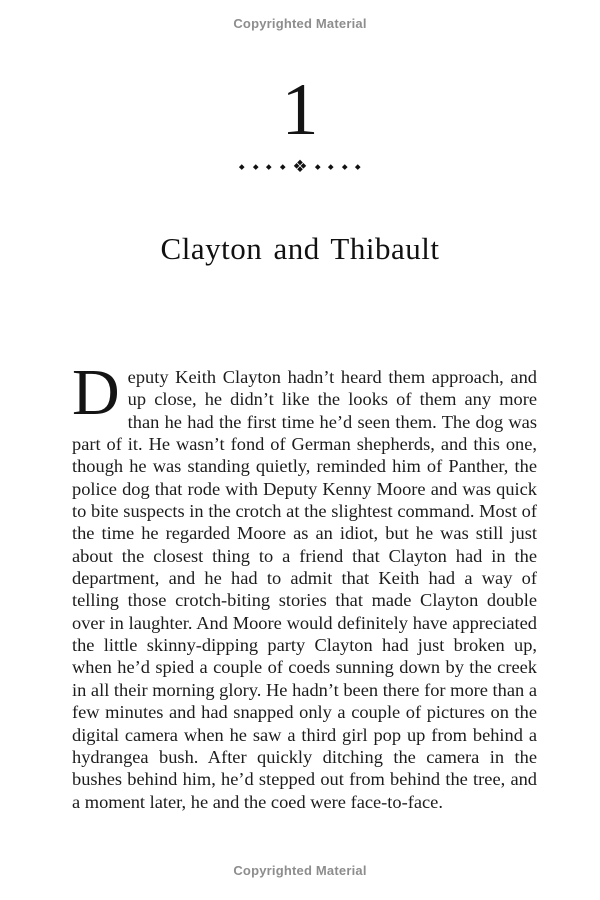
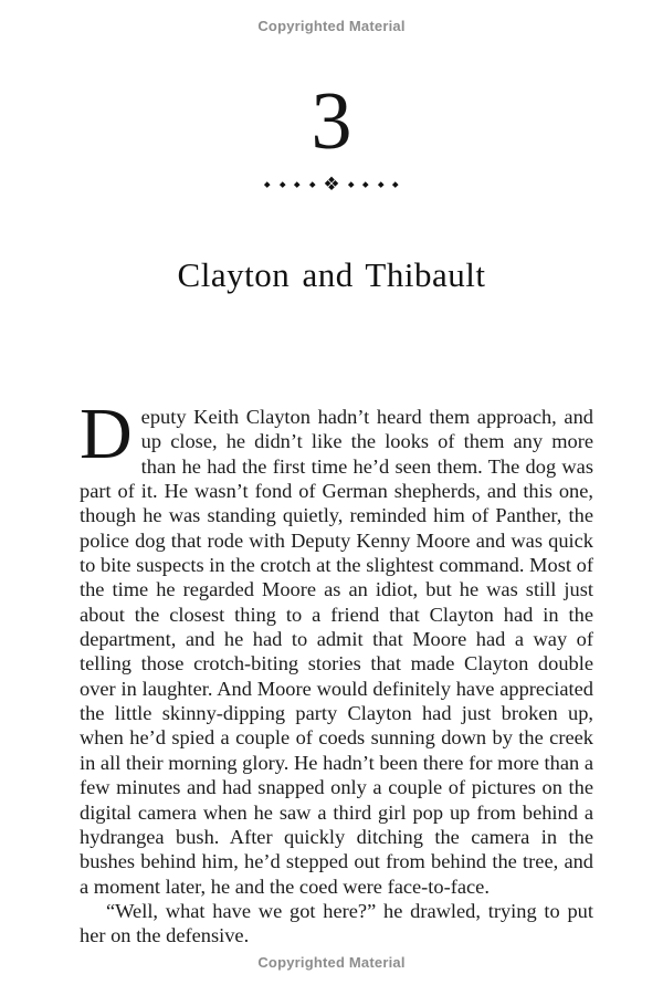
  Copyrighted Material
- 1
+ 3
  ❖
  Clayton and Thibault
  D
- eputy Keith Clayton hadn’t heard them approach, and up close, he didn’t like the looks of them any more than he had the first time he’d seen them. The dog was part of it. He wasn’t fond of German shepherds, and this one, though he was standing quietly, reminded him of Panther, the police dog that rode with Deputy Kenny Moore and was quick to bite suspects in the crotch at the slightest command. Most of the time he regarded Moore as an idiot, but he was still just about the closest thing to a friend that Clayton had in the department, and he had to admit that Keith had a way of telling those crotch-biting stories that made Clayton double over in laughter. And Moore would definitely have appreciated the little skinny-dipping party Clayton had just broken up, when he’d spied a couple of coeds sunning down by the creek in all their morning glory. He hadn’t been there for more than a few minutes and had snapped only a couple of pictures on the digital camera when he saw a third girl pop up from behind a hydrangea bush. After quickly ditching the camera in the bushes behind him, he’d stepped out from behind the tree, and a moment later, he and the coed were face-to-face.
+ eputy Keith Clayton hadn’t heard them approach, and up close, he didn’t like the looks of them any more than he had the first time he’d seen them. The dog was part of it. He wasn’t fond of German shepherds, and this one, though he was standing quietly, reminded him of Panther, the police dog that rode with Deputy Kenny Moore and was quick to bite suspects in the crotch at the slightest command. Most of the time he regarded Moore as an idiot, but he was still just about the closest thing to a friend that Clayton had in the department, and he had to admit that Moore had a way of telling those crotch-biting stories that made Clayton double over in laughter. And Moore would definitely have appreciated the little skinny-dipping party Clayton had just broken up, when he’d spied a couple of coeds sunning down by the creek in all their morning glory. He hadn’t been there for more than a few minutes and had snapped only a couple of pictures on the digital camera when he saw a third girl pop up from behind a hydrangea bush. After quickly ditching the camera in the bushes behind him, he’d stepped out from behind the tree, and a moment later, he and the coed were face-to-face.
+ “Well, what have we got here?” he drawled, trying to put her on the defensive.
  Copyrighted Material
